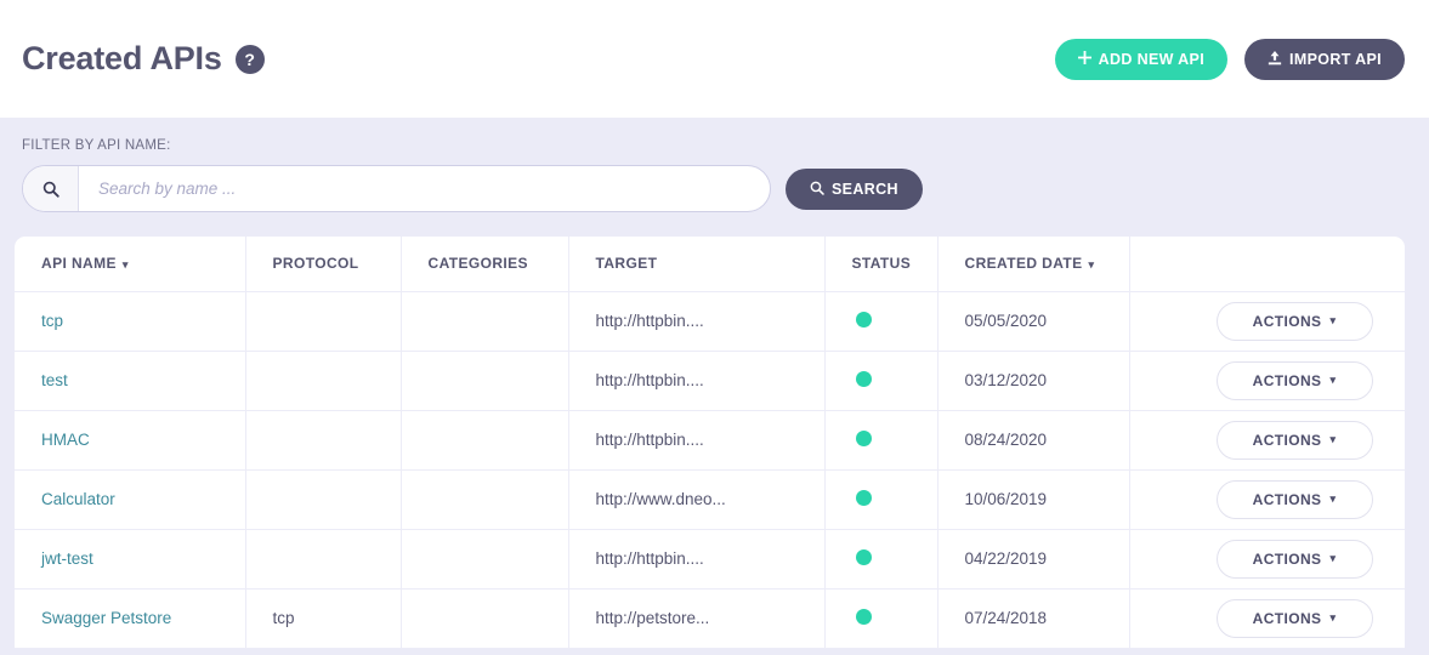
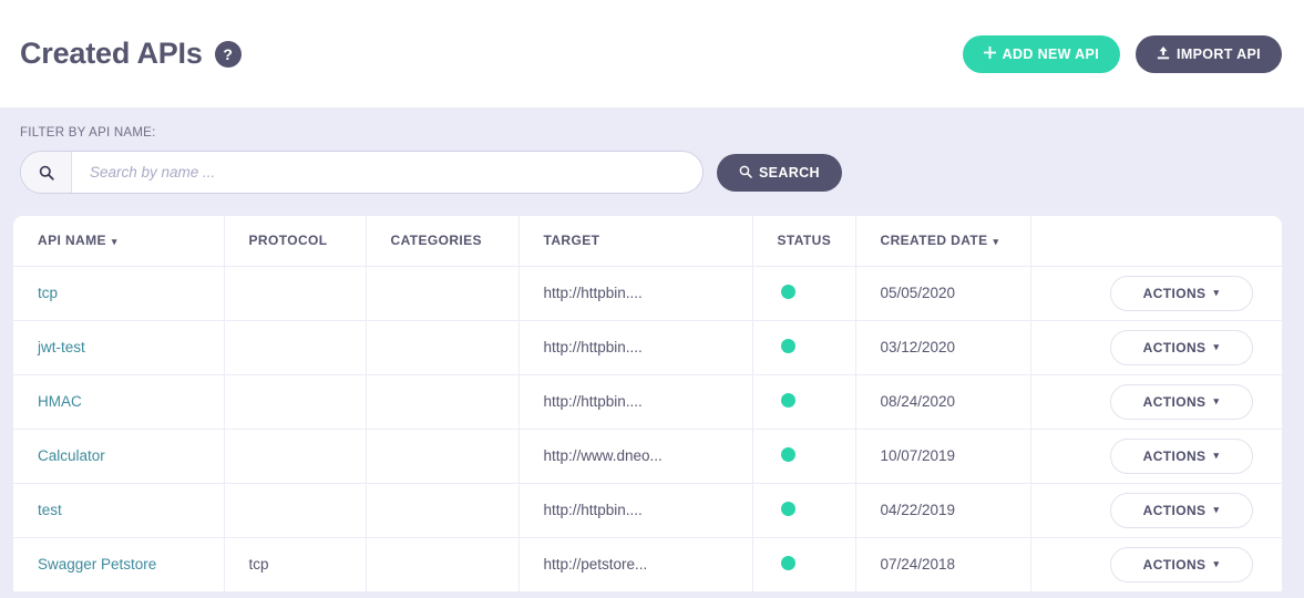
  Created APIs
  ?
  ADD NEW API
  IMPORT API
  FILTER BY API NAME:
  Search by name ...
  SEARCH
  API NAME ▾	PROTOCOL	CATEGORIES	TARGET	STATUS	CREATED DATE ▾
  tcp			http://httpbin....		05/05/2020	ACTIONS ▾
- test			http://httpbin....		03/12/2020	ACTIONS ▾
+ jwt-test			http://httpbin....		03/12/2020	ACTIONS ▾
  HMAC			http://httpbin....		08/24/2020	ACTIONS ▾
- Calculator			http://www.dneo...		10/06/2019	ACTIONS ▾
+ Calculator			http://www.dneo...		10/07/2019	ACTIONS ▾
- jwt-test			http://httpbin....		04/22/2019	ACTIONS ▾
+ test			http://httpbin....		04/22/2019	ACTIONS ▾
  Swagger Petstore	tcp		http://petstore...		07/24/2018	ACTIONS ▾
